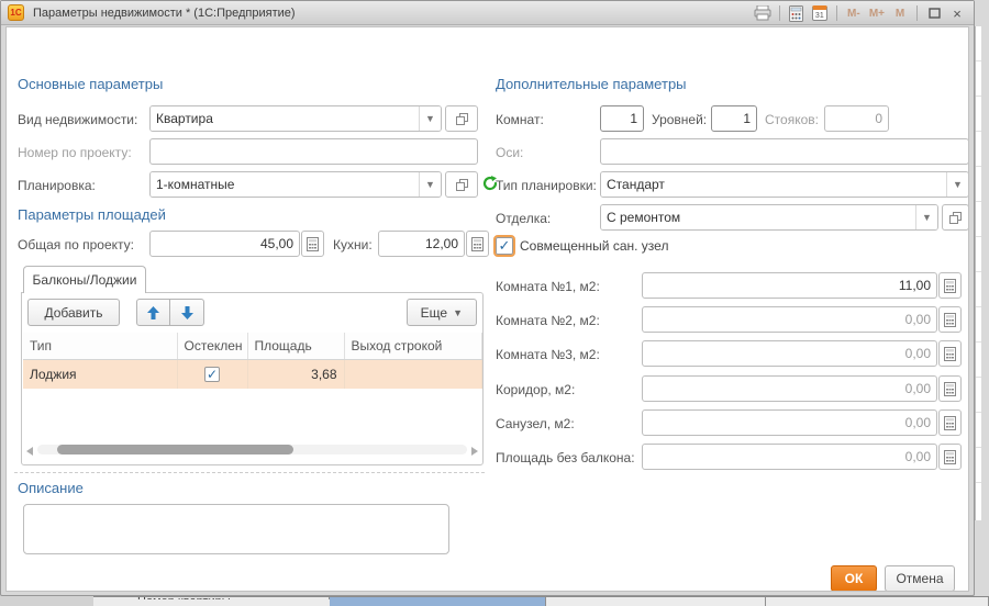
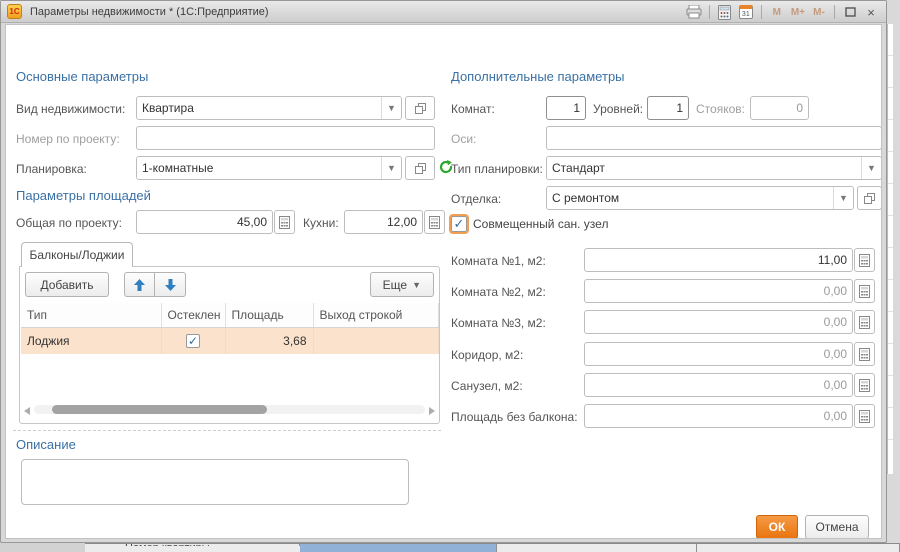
  1С
  Параметры недвижимости * (1С:Предприятие)
- M-
+ M
  M+
- M
+ M-
  ×
  Основные параметры
  Вид недвижимости:
  Квартира
  ▼
  Номер по проекту:
  Планировка:
  1-комнатные
  ▼
  Параметры площадей
  Общая по проекту:
  45,00
  Кухни:
  12,00
  Балконы/Лоджии
  Добавить
  Еще
  ▼
  Тип	Остеклен	Площадь	Выход строкой
  Лоджия	✓	3,68
  Описание
  Дополнительные параметры
  Комнат:
  1
  Уровней:
  1
  Стояков:
  0
  Оси:
  Тип планировки:
  Стандарт
  ▼
  Отделка:
  С ремонтом
  ▼
  ✓
  Совмещенный сан. узел
  Комната №1, м2:
  11,00
  Комната №2, м2:
  0,00
  Комната №3, м2:
  0,00
  Коридор, м2:
  0,00
  Санузел, м2:
  0,00
  Площадь без балкона:
  0,00
  ОК
  Отмена
